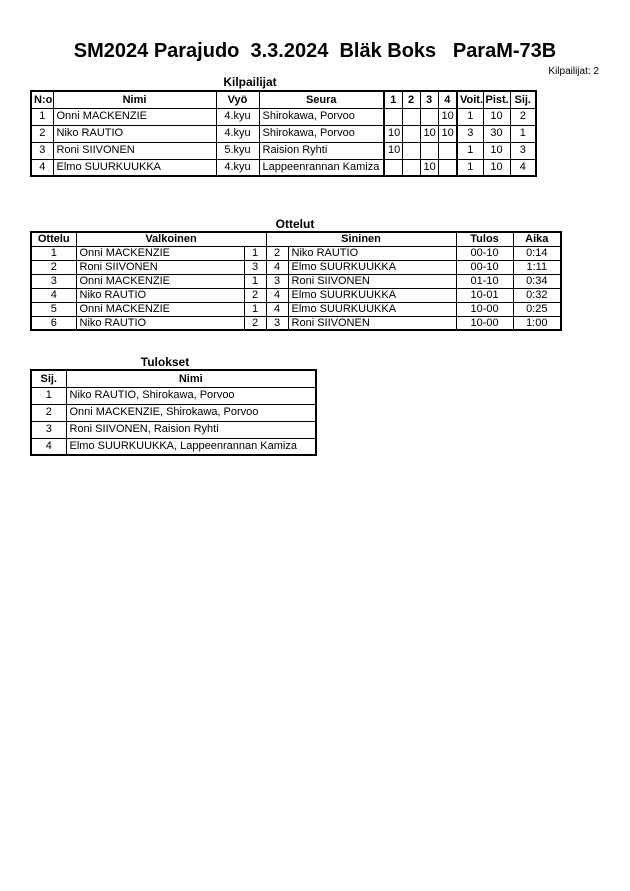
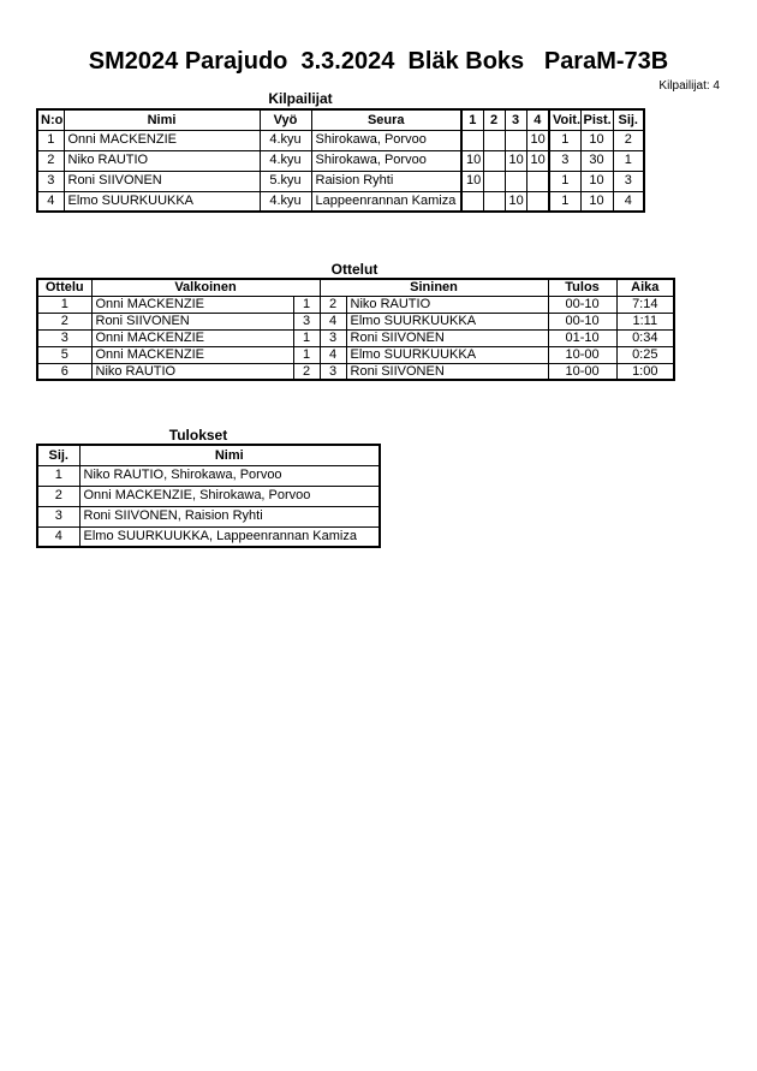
  SM2024 Parajudo 3.3.2024 Bläk Boks ParaM-73B
- Kilpailijat: 2
+ Kilpailijat: 4
  Kilpailijat
  N:o	Nimi	Vyö	Seura	1	2	3	4	Voit.	Pist.	Sij.
  1	Onni MACKENZIE	4.kyu	Shirokawa, Porvoo				10	1	10	2
  2	Niko RAUTIO	4.kyu	Shirokawa, Porvoo	10		10	10	3	30	1
  3	Roni SIIVONEN	5.kyu	Raision Ryhti	10				1	10	3
  4	Elmo SUURKUUKKA	4.kyu	Lappeenrannan Kamiza			10		1	10	4
  Ottelut
  Ottelu	Valkoinen	Sininen	Tulos	Aika
- 1	Onni MACKENZIE	1	2	Niko RAUTIO	00-10	0:14
+ 1	Onni MACKENZIE	1	2	Niko RAUTIO	00-10	7:14
  2	Roni SIIVONEN	3	4	Elmo SUURKUUKKA	00-10	1:11
  3	Onni MACKENZIE	1	3	Roni SIIVONEN	01-10	0:34
- 4	Niko RAUTIO	2	4	Elmo SUURKUUKKA	10-01	0:32
  5	Onni MACKENZIE	1	4	Elmo SUURKUUKKA	10-00	0:25
  6	Niko RAUTIO	2	3	Roni SIIVONEN	10-00	1:00
  Tulokset
  Sij.	Nimi
  1	Niko RAUTIO, Shirokawa, Porvoo
  2	Onni MACKENZIE, Shirokawa, Porvoo
  3	Roni SIIVONEN, Raision Ryhti
  4	Elmo SUURKUUKKA, Lappeenrannan Kamiza
